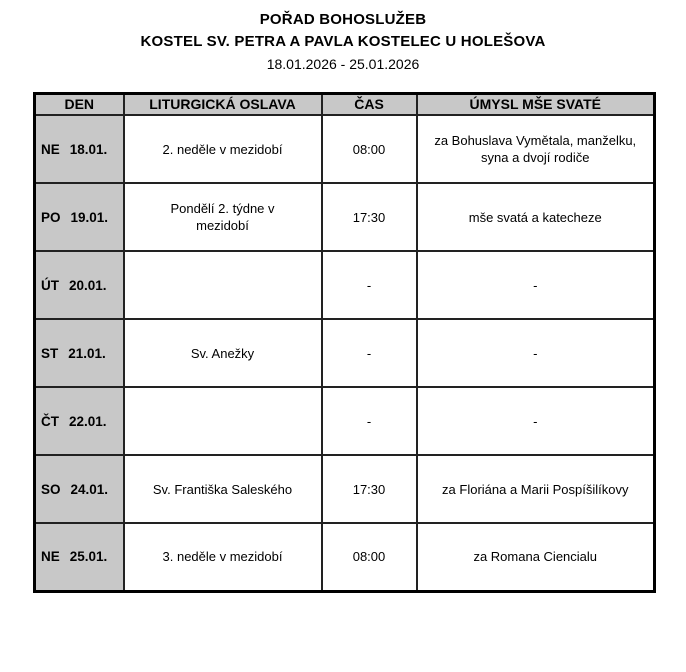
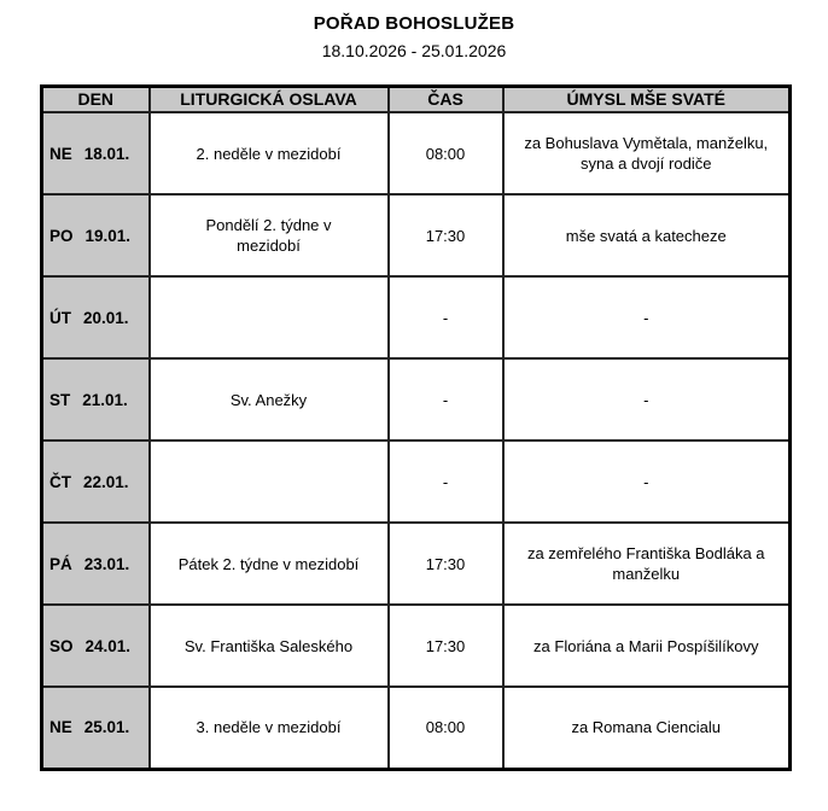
  POŘAD BOHOSLUŽEB
- KOSTEL SV. PETRA A PAVLA KOSTELEC U HOLEŠOVA
- 18.01.2026 - 25.01.2026
+ 18.10.2026 - 25.01.2026
  DEN	LITURGICKÁ OSLAVA	ČAS	ÚMYSL MŠE SVATÉ
  NE 18.01.	2. neděle v mezidobí	08:00	za Bohuslava Vymětala, manželku, syna a dvojí rodiče
  PO 19.01.	Pondělí 2. týdne v mezidobí	17:30	mše svatá a katecheze
  ÚT 20.01.		-	-
  ST 21.01.	Sv. Anežky	-	-
  ČT 22.01.		-	-
+ PÁ 23.01.	Pátek 2. týdne v mezidobí	17:30	za zemřelého Františka Bodláka a manželku
  SO 24.01.	Sv. Františka Saleského	17:30	za Floriána a Marii Pospíšilíkovy
  NE 25.01.	3. neděle v mezidobí	08:00	za Romana Ciencialu
